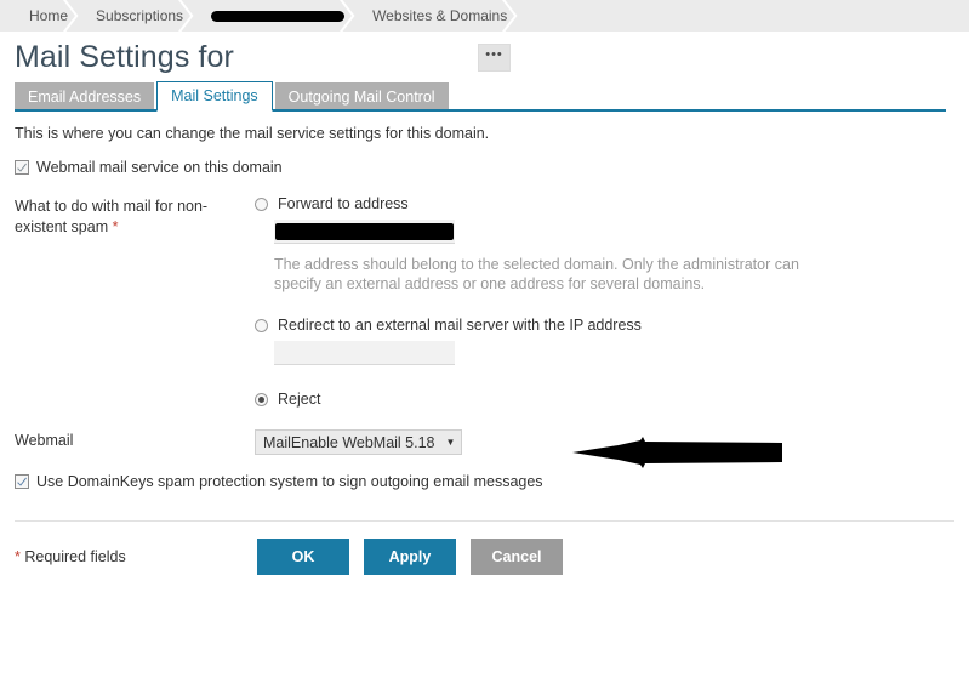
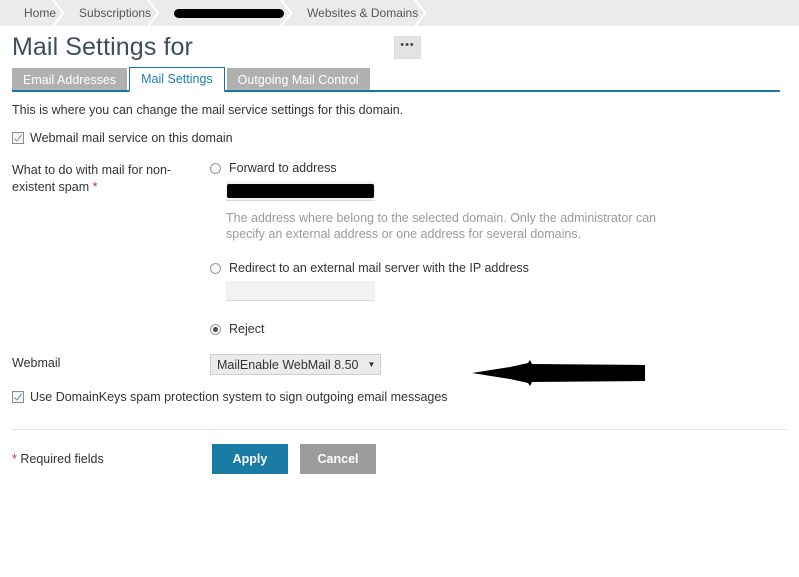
  Home
  Subscriptions
  Websites & Domains
  Mail Settings for
  •••
  Email Addresses
  Mail Settings
  Outgoing Mail Control
  This is where you can change the mail service settings for this domain.
  Webmail mail service on this domain
  What to do with mail for non-existent spam *
  Forward to address
- The address should belong to the selected domain. Only the administrator can specify an external address or one address for several domains.
+ The address where belong to the selected domain. Only the administrator can specify an external address or one address for several domains.
  Redirect to an external mail server with the IP address
  Reject
  Webmail
- MailEnable WebMail 5.18
+ MailEnable WebMail 8.50
  ▼
  Use DomainKeys spam protection system to sign outgoing email messages
  * Required fields
- OK
  Apply
  Cancel
